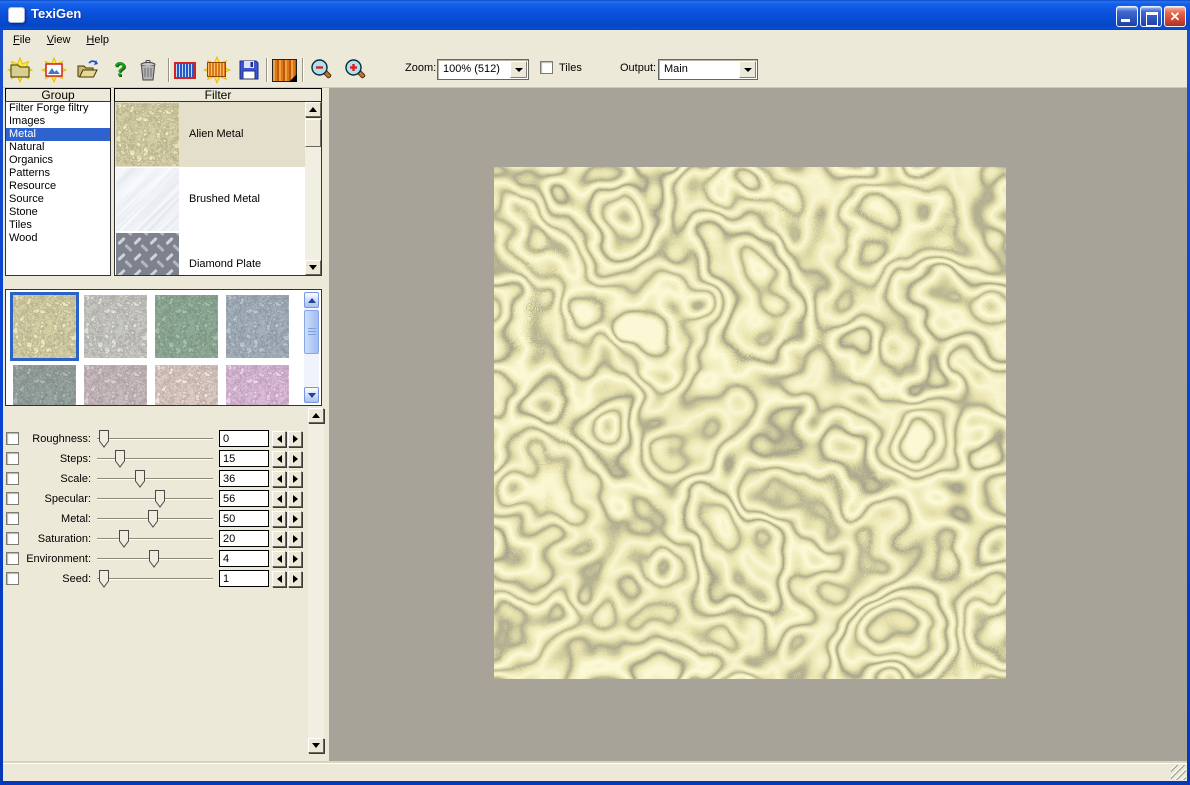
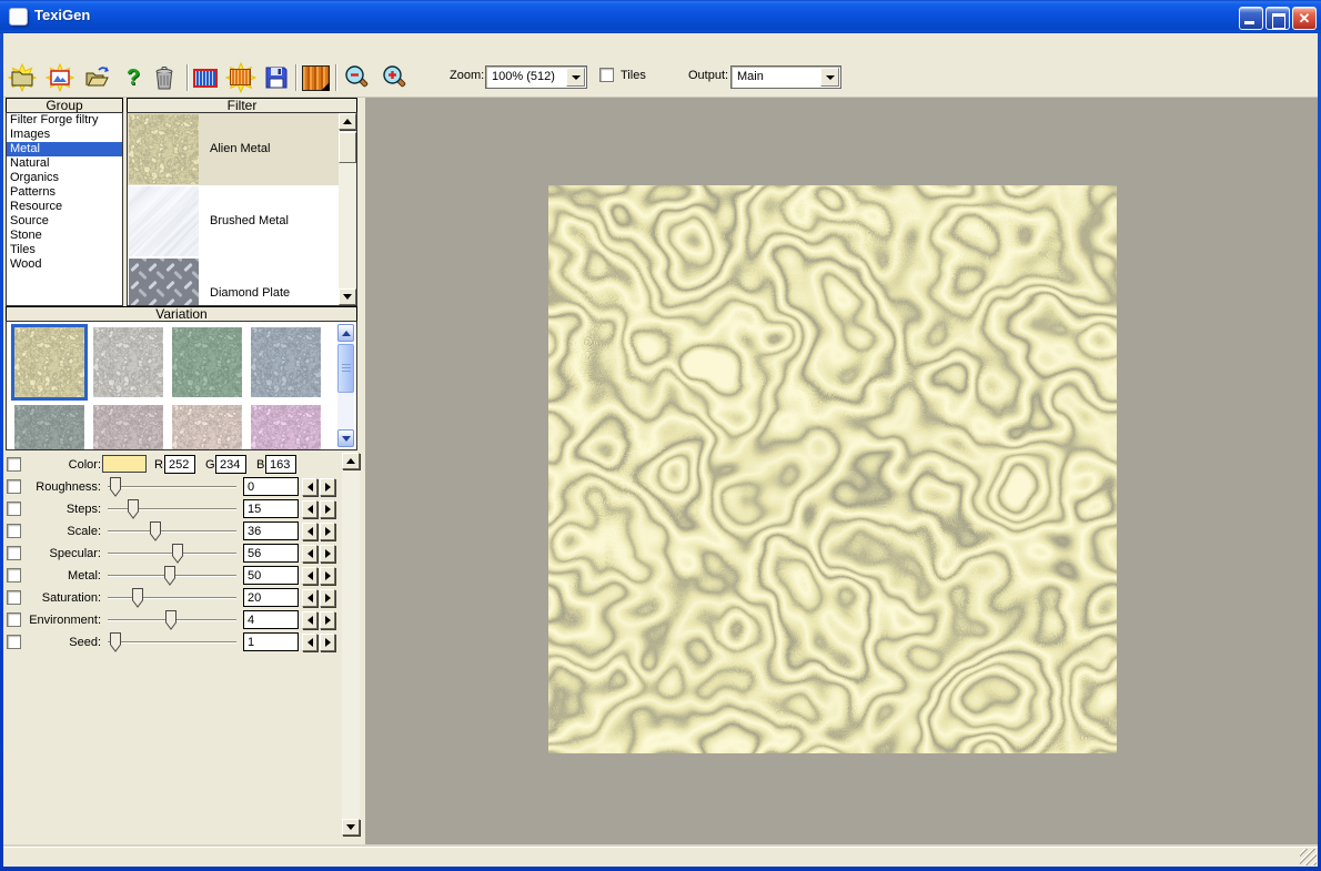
  TexiGen
- File View Help
  ?
  Zoom:
  100% (512)
  Tiles
  Output:
  Main
  Group
  Filter Forge filtry
  Images
  Metal
  Natural
  Organics
  Patterns
  Resource
  Source
  Stone
  Tiles
  Wood
  Filter
  Alien Metal
  Brushed Metal
  Diamond Plate
+ Variation
+ Color:
+ R
+ 252
+ G
+ 234
+ B
+ 163
  Roughness:
  0
  Steps:
  15
  Scale:
  36
  Specular:
  56
  Metal:
  50
  Saturation:
  20
  Environment:
  4
  Seed:
  1
